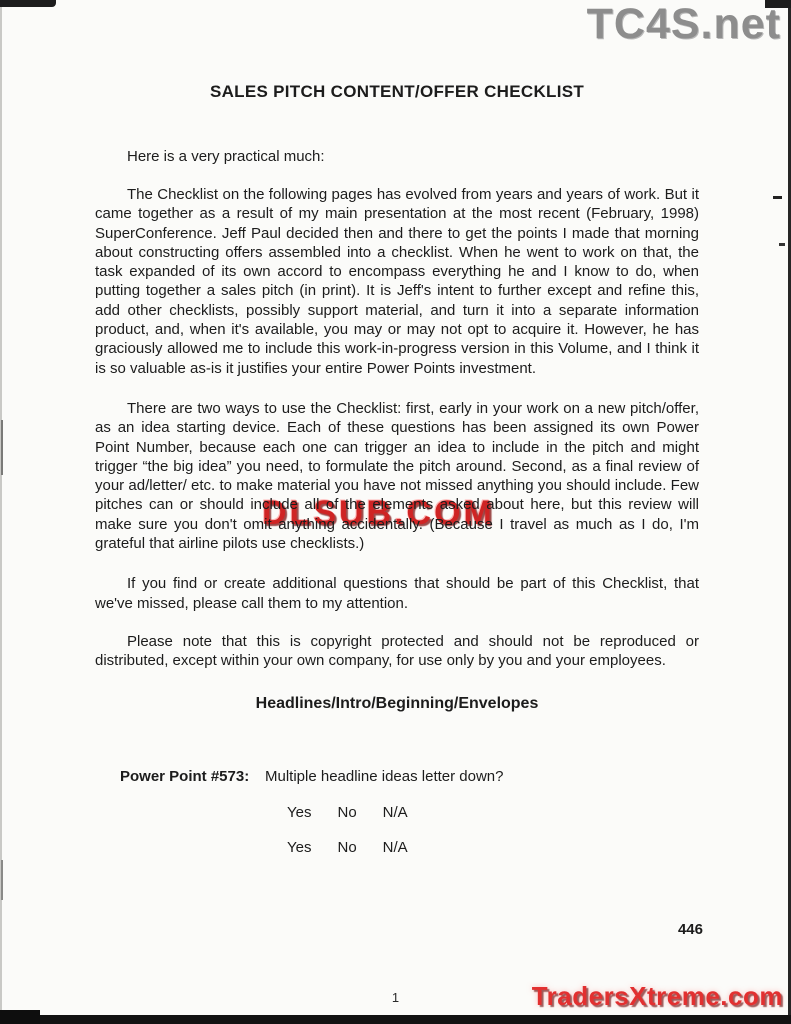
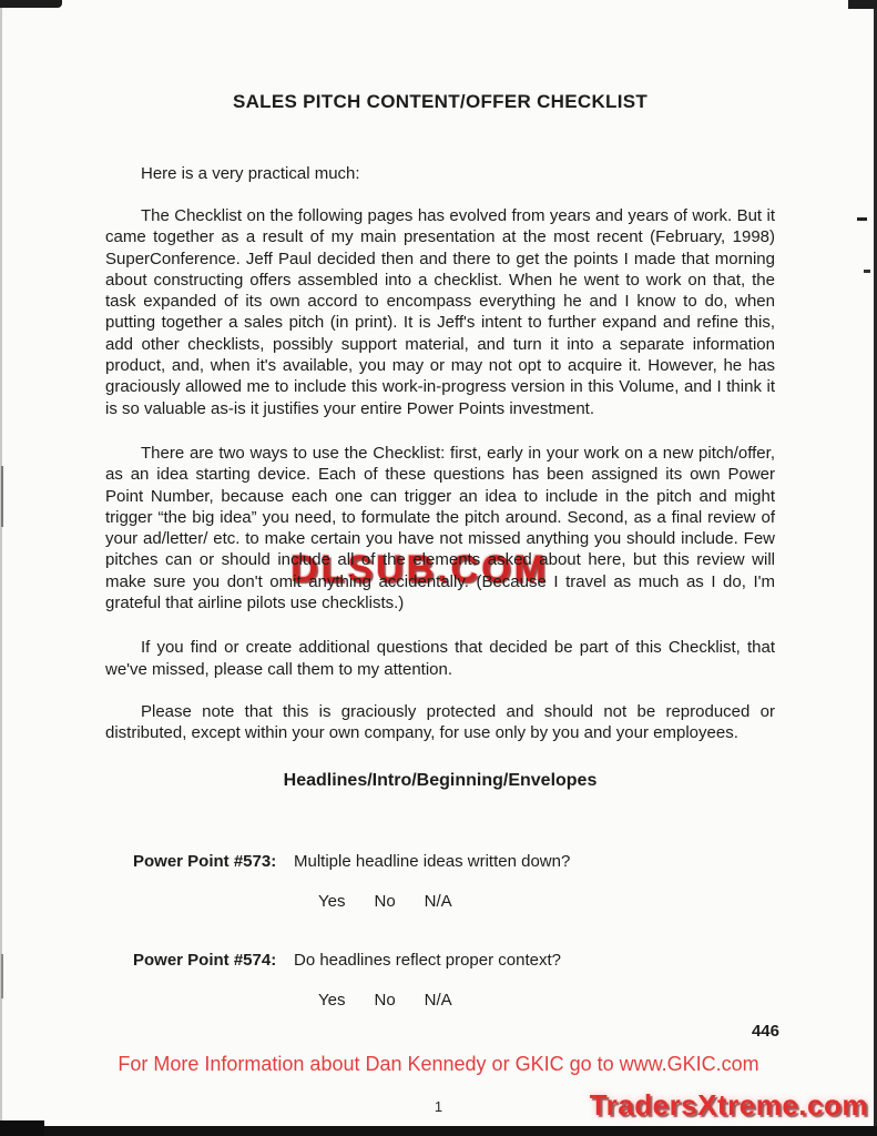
- TC4S.net
  DLSUB.COM
  SALES PITCH CONTENT/OFFER CHECKLIST
  Here is a very practical much:
- The Checklist on the following pages has evolved from years and years of work. But it came together as a result of my main presentation at the most recent (February, 1998) SuperConference. Jeff Paul decided then and there to get the points I made that morning about constructing offers assembled into a checklist. When he went to work on that, the task expanded of its own accord to encompass everything he and I know to do, when putting together a sales pitch (in print). It is Jeff's intent to further except and refine this, add other checklists, possibly support material, and turn it into a separate information product, and, when it's available, you may or may not opt to acquire it. However, he has graciously allowed me to include this work-in-progress version in this Volume, and I think it is so valuable as-is it justifies your entire Power Points investment.
+ The Checklist on the following pages has evolved from years and years of work. But it came together as a result of my main presentation at the most recent (February, 1998) SuperConference. Jeff Paul decided then and there to get the points I made that morning about constructing offers assembled into a checklist. When he went to work on that, the task expanded of its own accord to encompass everything he and I know to do, when putting together a sales pitch (in print). It is Jeff's intent to further expand and refine this, add other checklists, possibly support material, and turn it into a separate information product, and, when it's available, you may or may not opt to acquire it. However, he has graciously allowed me to include this work-in-progress version in this Volume, and I think it is so valuable as-is it justifies your entire Power Points investment.
- There are two ways to use the Checklist: first, early in your work on a new pitch/offer, as an idea starting device. Each of these questions has been assigned its own Power Point Number, because each one can trigger an idea to include in the pitch and might trigger “the big idea” you need, to formulate the pitch around. Second, as a final review of your ad/letter/ etc. to make material you have not missed anything you should include. Few pitches can or should include all of the elements asked about here, but this review will make sure you don't omit anything accidentally. (Because I travel as much as I do, I'm grateful that airline pilots use checklists.)
+ There are two ways to use the Checklist: first, early in your work on a new pitch/offer, as an idea starting device. Each of these questions has been assigned its own Power Point Number, because each one can trigger an idea to include in the pitch and might trigger “the big idea” you need, to formulate the pitch around. Second, as a final review of your ad/letter/ etc. to make certain you have not missed anything you should include. Few pitches can or should include all of the elements asked about here, but this review will make sure you don't omit anything accidentally. (Because I travel as much as I do, I'm grateful that airline pilots use checklists.)
- If you find or create additional questions that should be part of this Checklist, that we've missed, please call them to my attention.
+ If you find or create additional questions that decided be part of this Checklist, that we've missed, please call them to my attention.
- Please note that this is copyright protected and should not be reproduced or distributed, except within your own company, for use only by you and your employees.
+ Please note that this is graciously protected and should not be reproduced or distributed, except within your own company, for use only by you and your employees.
  Headlines/Intro/Beginning/Envelopes
  Power Point #573:
- Multiple headline ideas letter down?
+ Multiple headline ideas written down?
  Yes
  No
  N/A
+ Power Point #574:
+ Do headlines reflect proper context?
  Yes
  No
  N/A
  446
+ For More Information about Dan Kennedy or GKIC go to www.GKIC.com
  1
  TradersXtreme.com
